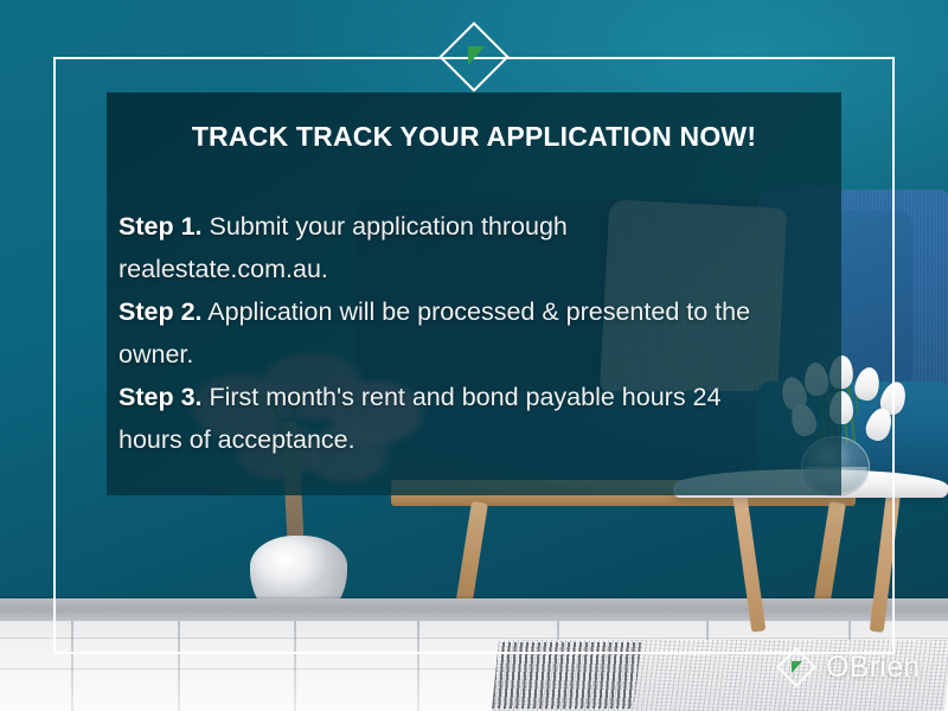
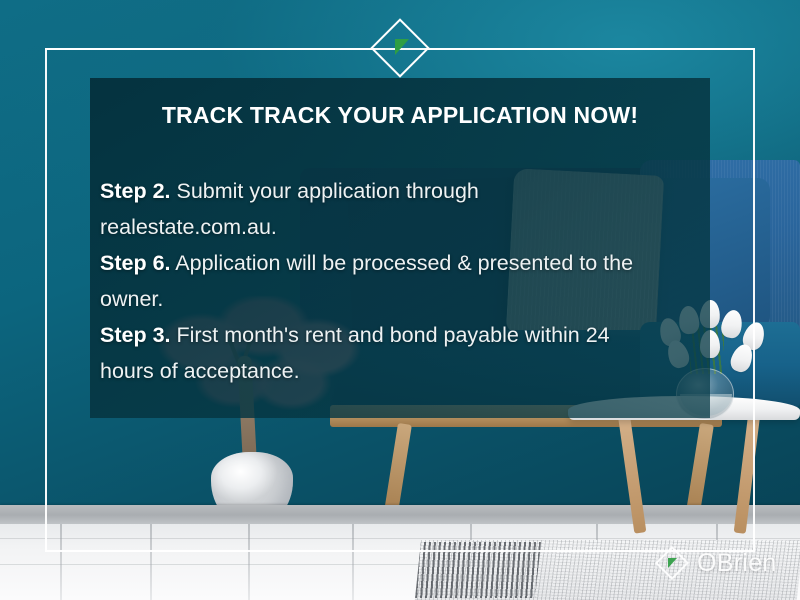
  TRACK TRACK YOUR APPLICATION NOW!
- Step 1. Submit your application through realestate.com.au.
+ Step 2. Submit your application through realestate.com.au.
- Step 2. Application will be processed & presented to the owner.
+ Step 6. Application will be processed & presented to the owner.
- Step 3. First month's rent and bond payable hours 24 hours of acceptance.
+ Step 3. First month's rent and bond payable within 24 hours of acceptance.
  OBrien
